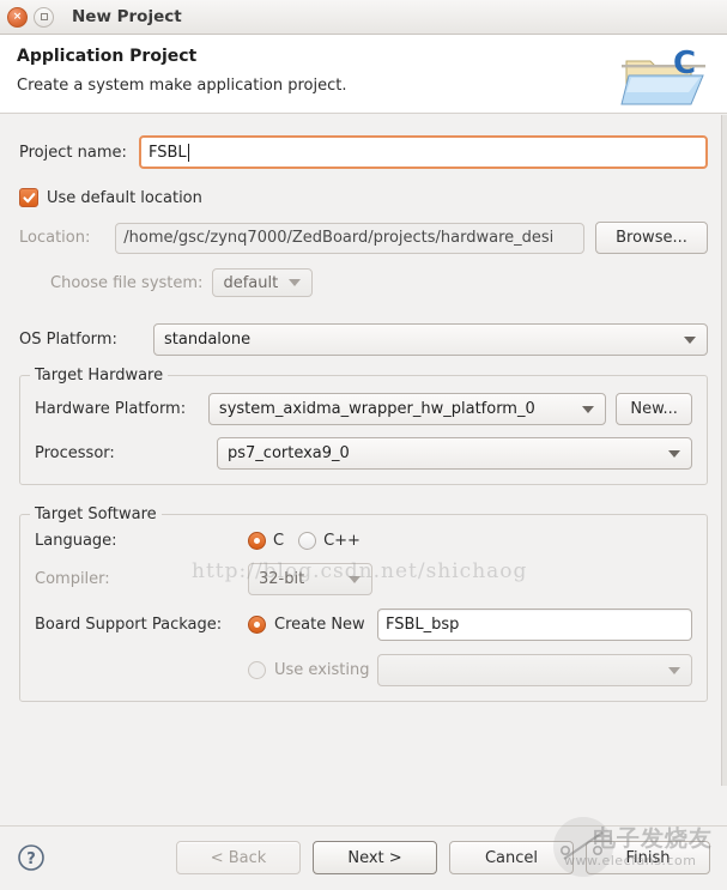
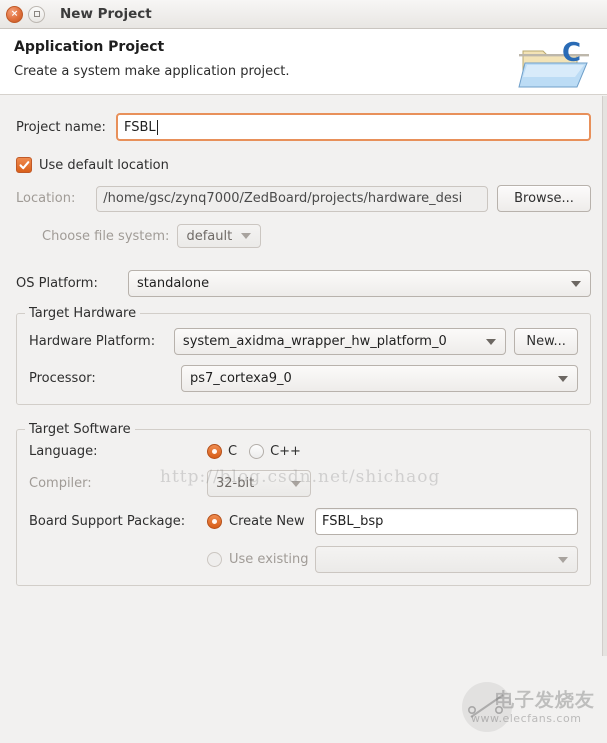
  ×
  New Project
  Application Project
  Create a system make application project.
  C
  Project name:
  FSBL
  Use default location
  Location:
  /home/gsc/zynq7000/ZedBoard/projects/hardware_desi
  Browse...
  Choose file system:
  default
  OS Platform:
  standalone
  Target Hardware
  Hardware Platform:
  system_axidma_wrapper_hw_platform_0
  New...
  Processor:
  ps7_cortexa9_0
  Target Software
  Language:
  C
  C++
  Compiler:
  32-bit
  Board Support Package:
  Create New
  FSBL_bsp
  Use existing
  http://blog.csdn.net/shichaog
- ?
- < Back
- Next >
- Cancel
- Finish
  电子发烧友
  www.elecfans.com
